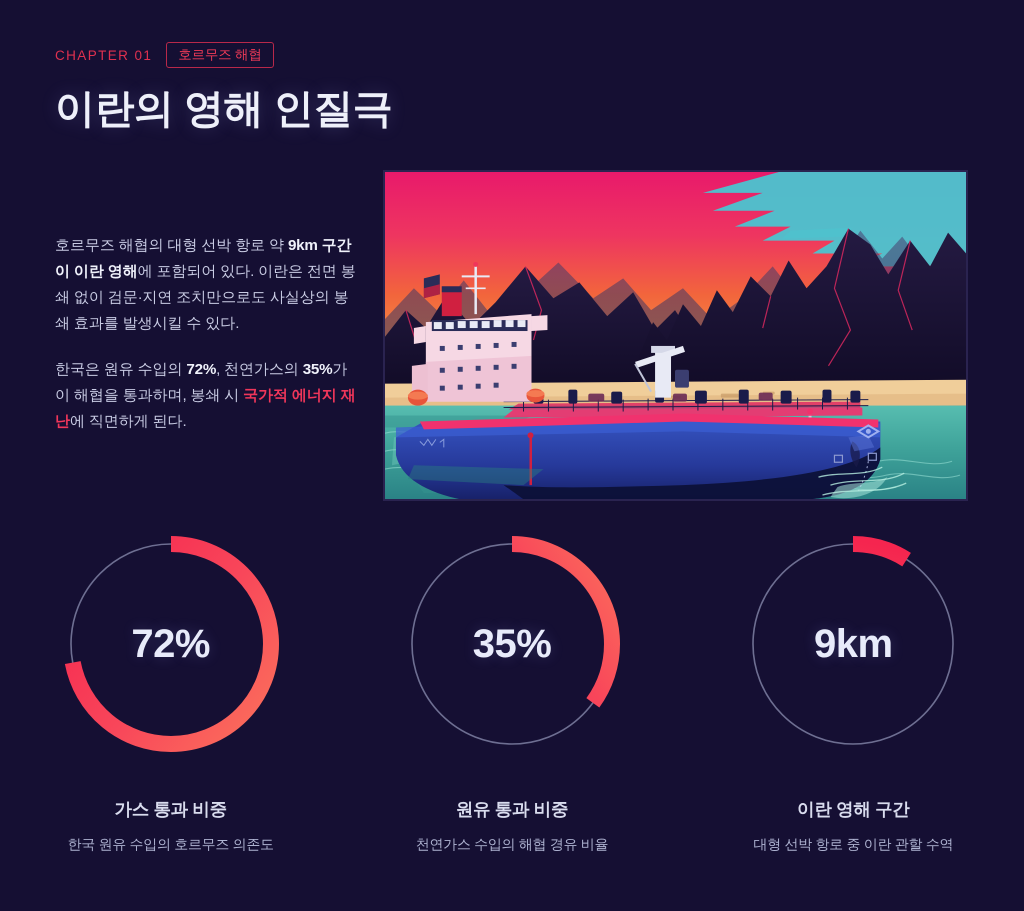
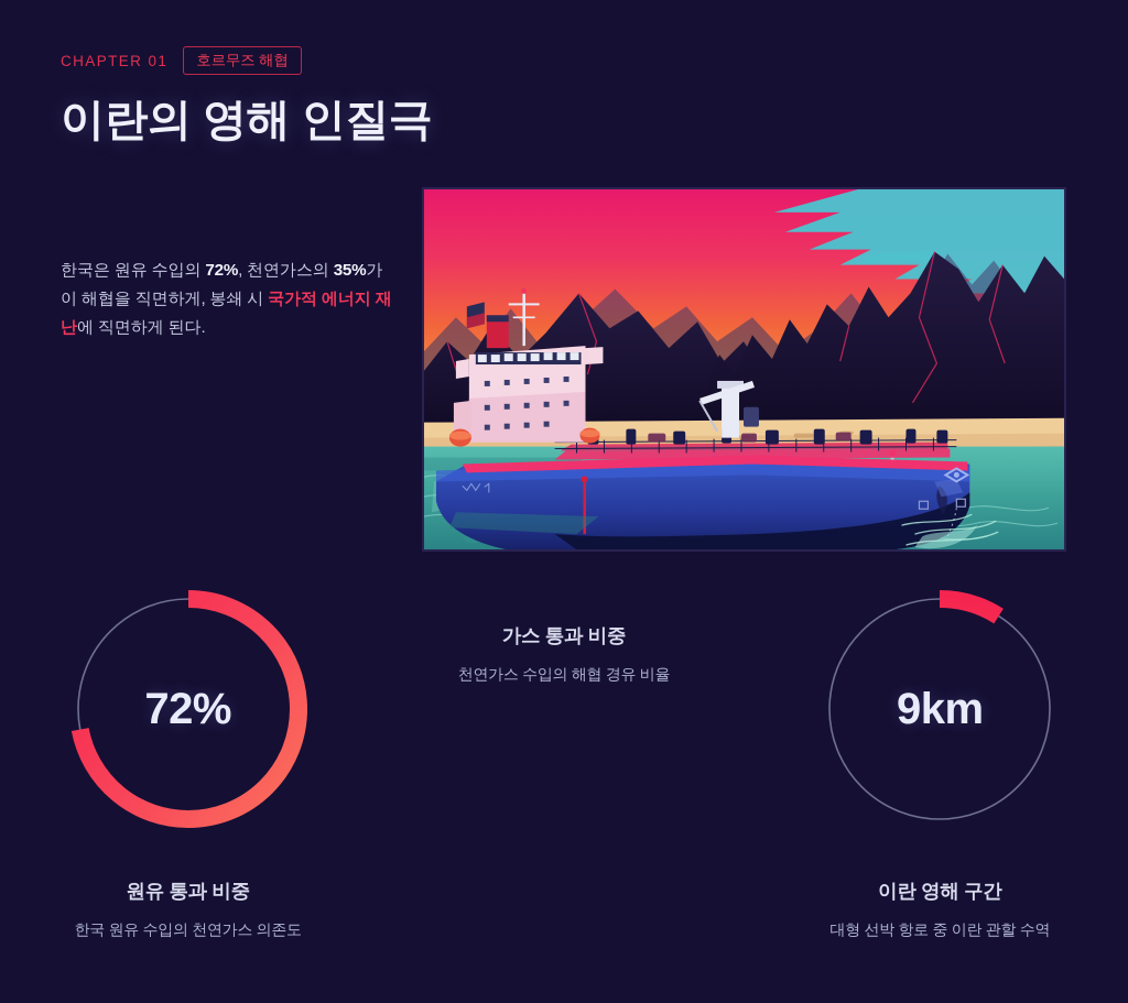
  CHAPTER 01
  호르무즈 해협
  이란의 영해 인질극
- 호르무즈 해협의 대형 선박 항로 약 9km 구간이 이란 영해에 포함되어 있다. 이란은 전면 봉쇄 없이 검문·지연 조치만으로도 사실상의 봉쇄 효과를 발생시킬 수 있다.
- 한국은 원유 수입의 72%, 천연가스의 35%가 이 해협을 통과하며, 봉쇄 시 국가적 에너지 재난에 직면하게 된다.
+ 한국은 원유 수입의 72%, 천연가스의 35%가 이 해협을 직면하게, 봉쇄 시 국가적 에너지 재난에 직면하게 된다.
  72%
- 가스 통과 비중
+ 원유 통과 비중
- 한국 원유 수입의 호르무즈 의존도
+ 한국 원유 수입의 천연가스 의존도
- 35%
- 원유 통과 비중
+ 가스 통과 비중
  천연가스 수입의 해협 경유 비율
  9km
  이란 영해 구간
  대형 선박 항로 중 이란 관할 수역
